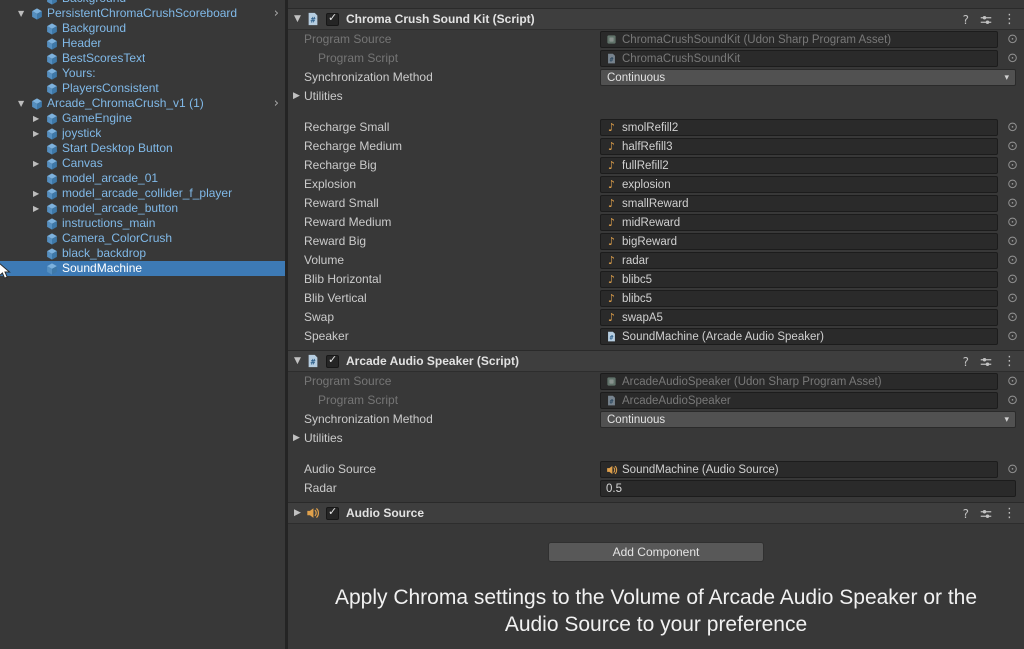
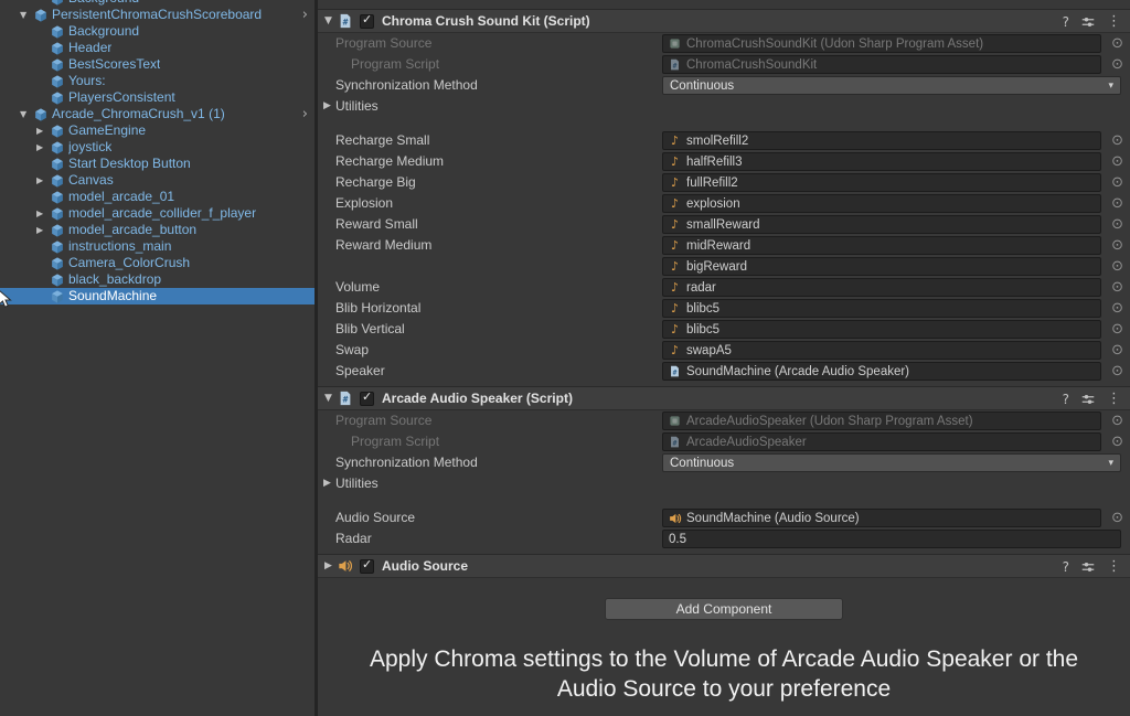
  ▼
  PersistentChromaCrushScoreboard
  ›
  Background
  Header
  BestScoresText
  Yours:
  PlayersConsistent
  ▼
  Arcade_ChromaCrush_v1 (1)
  ›
  ▶
  GameEngine
  ▶
  joystick
  Start Desktop Button
  ▶
  Canvas
  model_arcade_01
  ▶
  model_arcade_collider_f_player
  ▶
  model_arcade_button
  instructions_main
  Camera_ColorCrush
  black_backdrop
  SoundMachine
  ▼
  #
  ✓
  Chroma Crush Sound Kit (Script)
  ?
  ⋮
  Program Source
  ChromaCrushSoundKit (Udon Sharp Program Asset)
  ⊙
  Program Script
  ChromaCrushSoundKit
  ⊙
  Synchronization Method
  Continuous
  ▾
  ▶
  Utilities
  Recharge Small
  ♪
  smolRefill2
  ⊙
  Recharge Medium
  ♪
  halfRefill3
  ⊙
  Recharge Big
  ♪
  fullRefill2
  ⊙
  Explosion
  ♪
  explosion
  ⊙
  Reward Small
  ♪
  smallReward
  ⊙
  Reward Medium
  ♪
  midReward
  ⊙
- Reward Big
  ♪
  bigReward
  ⊙
  Volume
  ♪
  radar
  ⊙
  Blib Horizontal
  ♪
  blibc5
  ⊙
  Blib Vertical
  ♪
  blibc5
  ⊙
  Swap
  ♪
  swapA5
  ⊙
  Speaker
  SoundMachine (Arcade Audio Speaker)
  ⊙
  ▼
  #
  ✓
  Arcade Audio Speaker (Script)
  ?
  ⋮
  Program Source
  ArcadeAudioSpeaker (Udon Sharp Program Asset)
  ⊙
  Program Script
  ArcadeAudioSpeaker
  ⊙
  Synchronization Method
  Continuous
  ▾
  ▶
  Utilities
  Audio Source
  SoundMachine (Audio Source)
  ⊙
  Radar
  0.5
  ▶
  ✓
  Audio Source
  ?
  ⋮
  Add Component
  Apply Chroma settings to the Volume of Arcade Audio Speaker or the
  Audio Source to your preference
